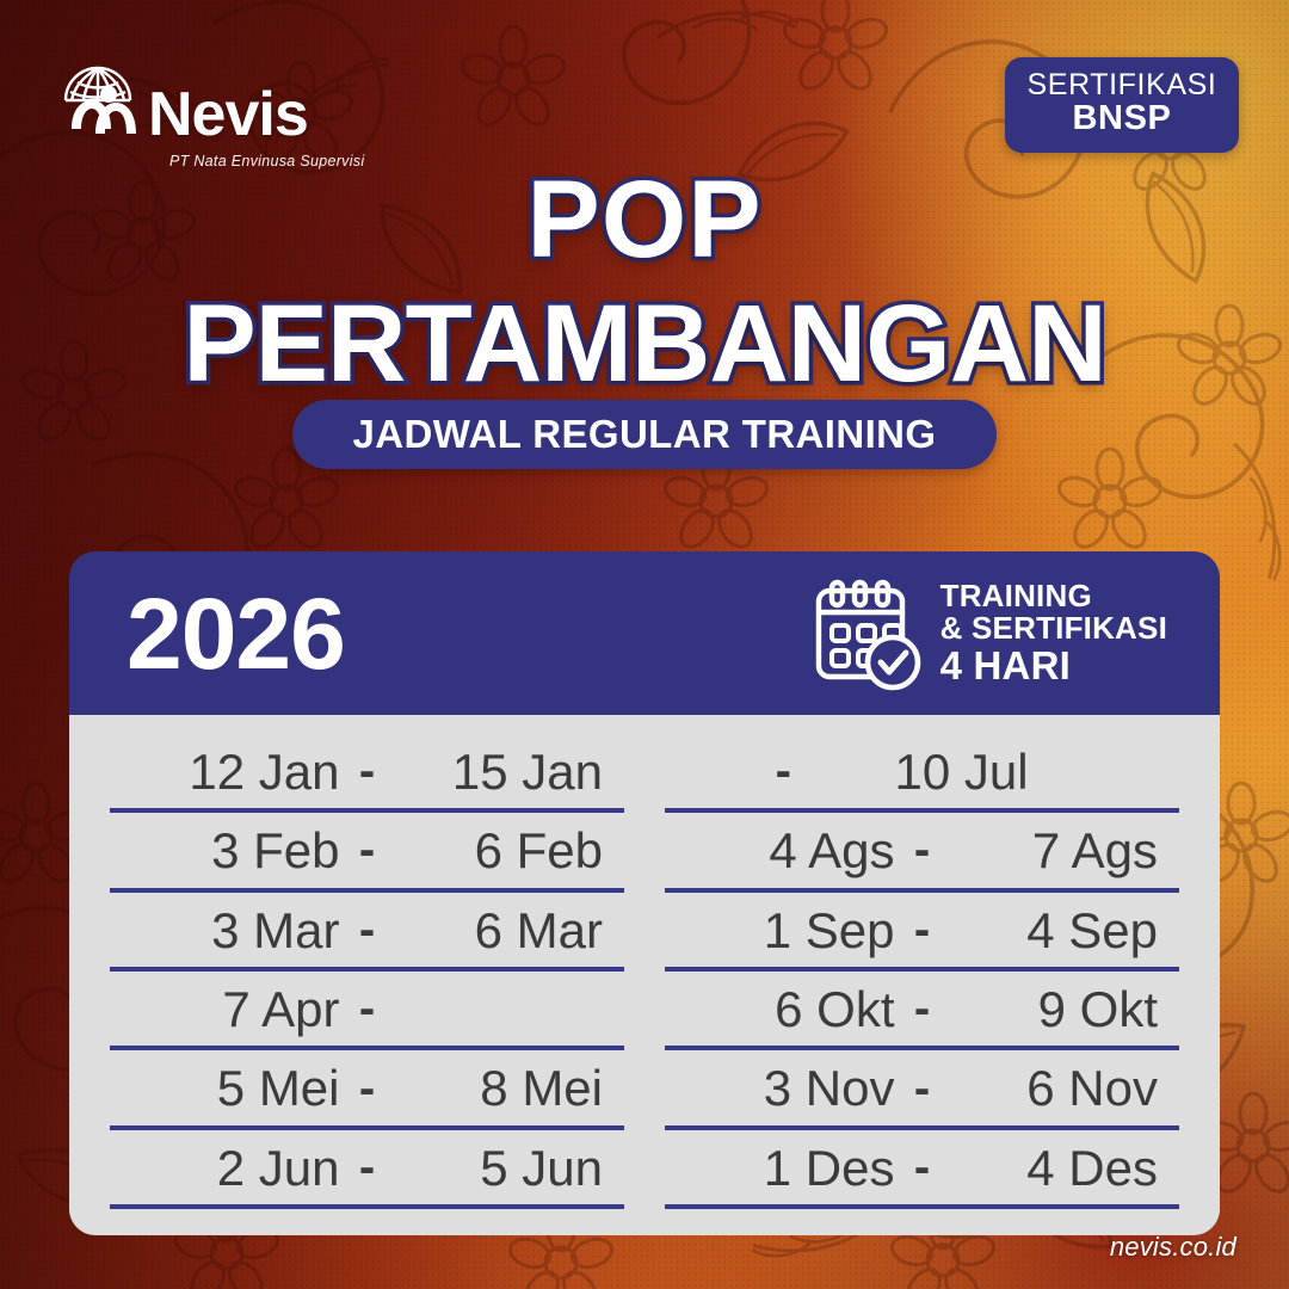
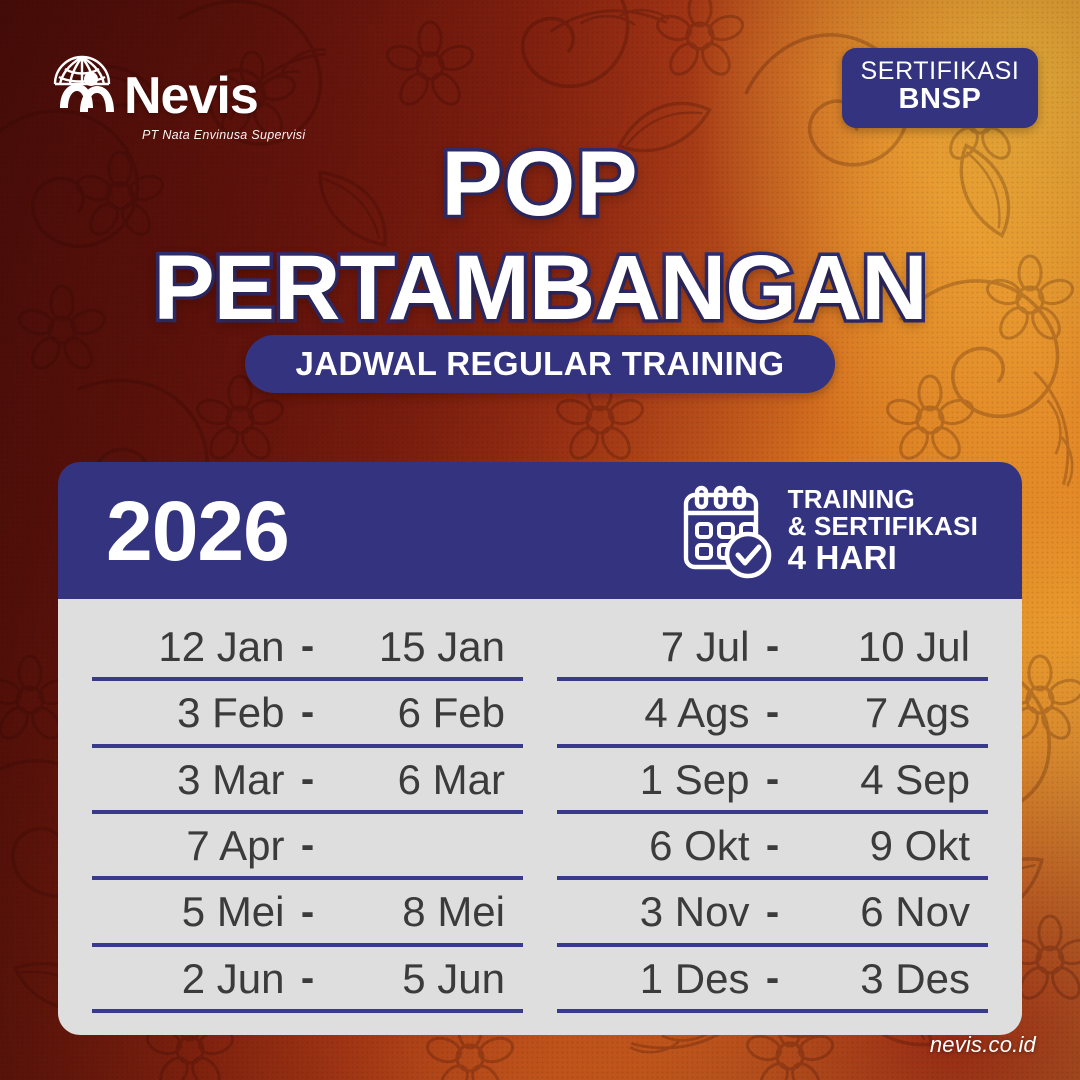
  Nevis
  PT Nata Envinusa Supervisi
  SERTIFIKASI
  BNSP
  POP
  PERTAMBANGAN
  JADWAL REGULAR TRAINING
  2026
  TRAINING
  & SERTIFIKASI
  4 HARI
  12 Jan
  -
  15 Jan
  3 Feb
  -
  6 Feb
  3 Mar
  -
  6 Mar
  7 Apr
  -
  5 Mei
  -
  8 Mei
  2 Jun
  -
  5 Jun
+ 7 Jul
  -
  10 Jul
  4 Ags
  -
  7 Ags
  1 Sep
  -
  4 Sep
  6 Okt
  -
  9 Okt
  3 Nov
  -
  6 Nov
  1 Des
  -
- 4 Des
+ 3 Des
  nevis.co.id
